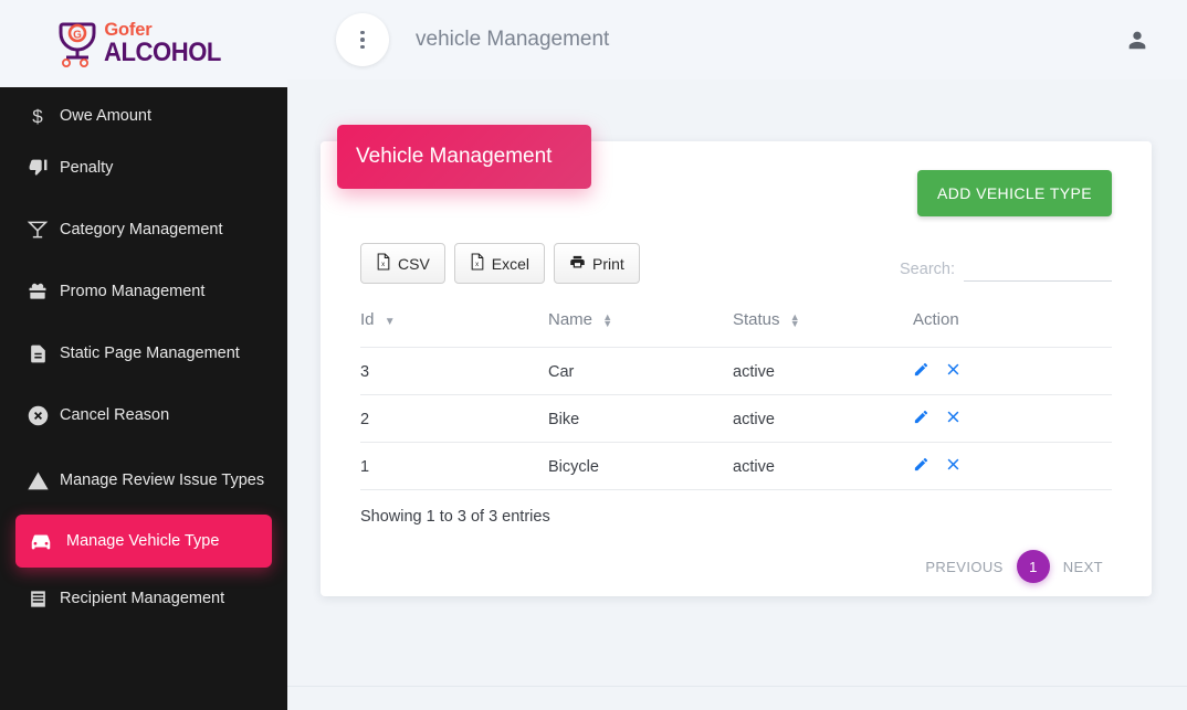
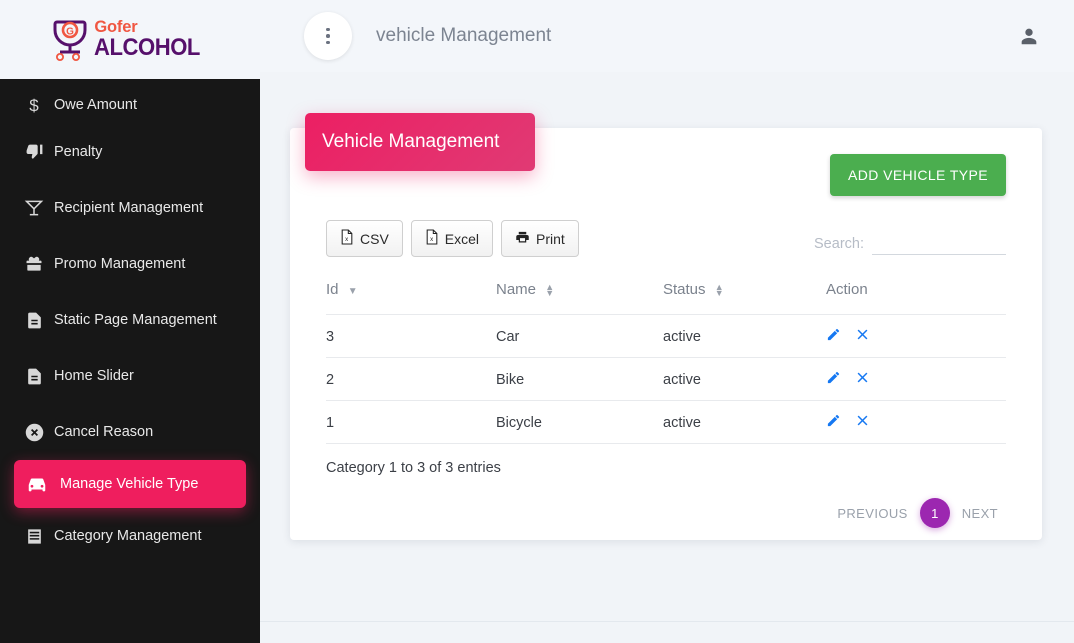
  G
  Gofer
  ALCOHOL
  $
  Owe Amount
  Penalty
- Category Management
+ Recipient Management
  Promo Management
  Static Page Management
+ Home Slider
  Cancel Reason
- Manage Review Issue Types
  Manage Vehicle Type
- Recipient Management
+ Category Management
  vehicle Management
  Vehicle Management
  ADD VEHICLE TYPE
  CSV
  Excel
  Print
  Search:
  Id ▼	Name ▲▼	Status ▲▼	Action
  3	Car	active
  2	Bike	active
  1	Bicycle	active
- Showing 1 to 3 of 3 entries
+ Category 1 to 3 of 3 entries
  PREVIOUS
  1
  NEXT
